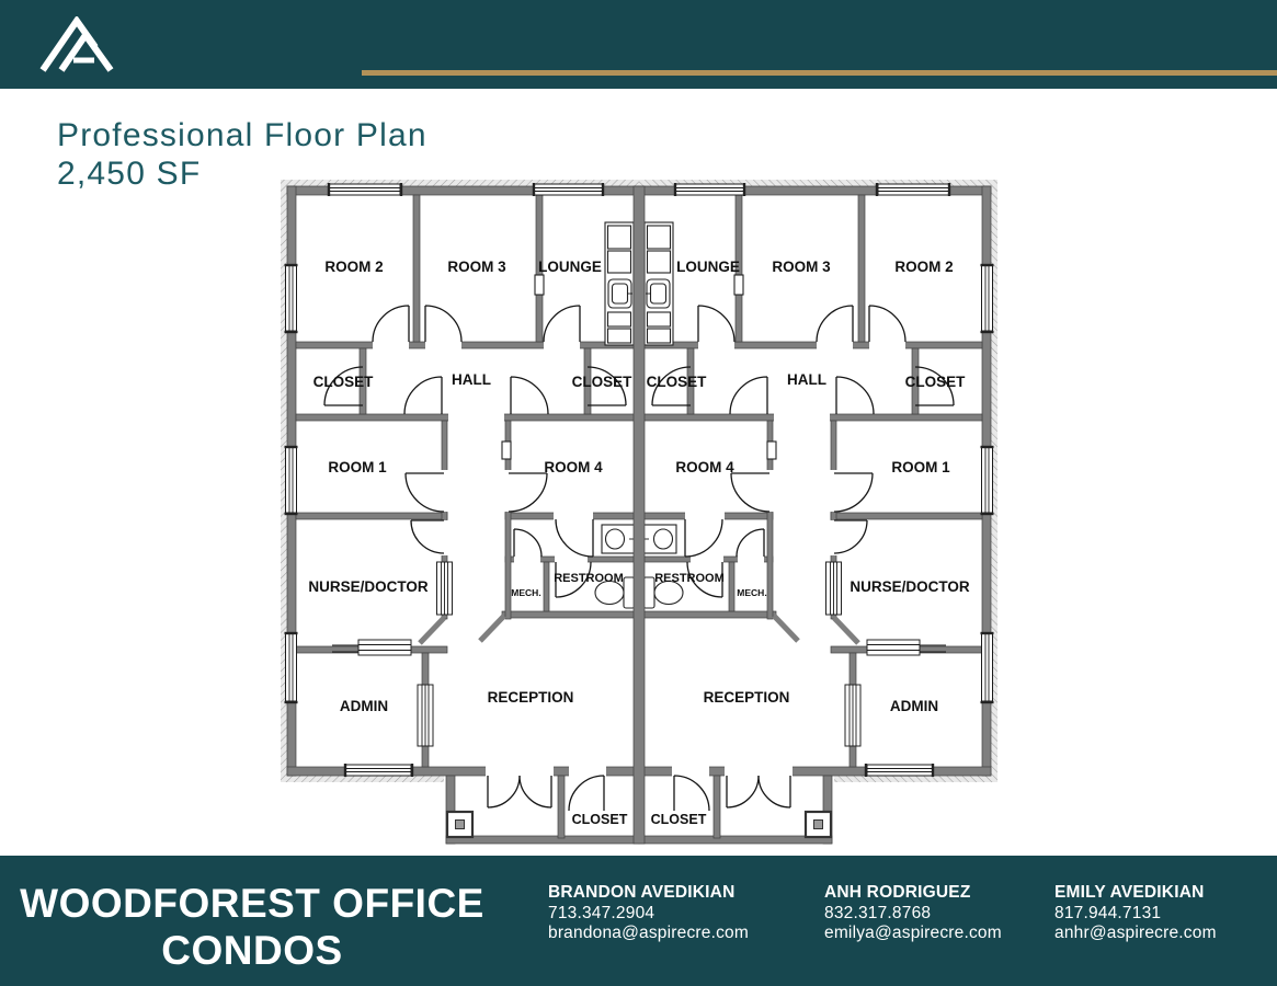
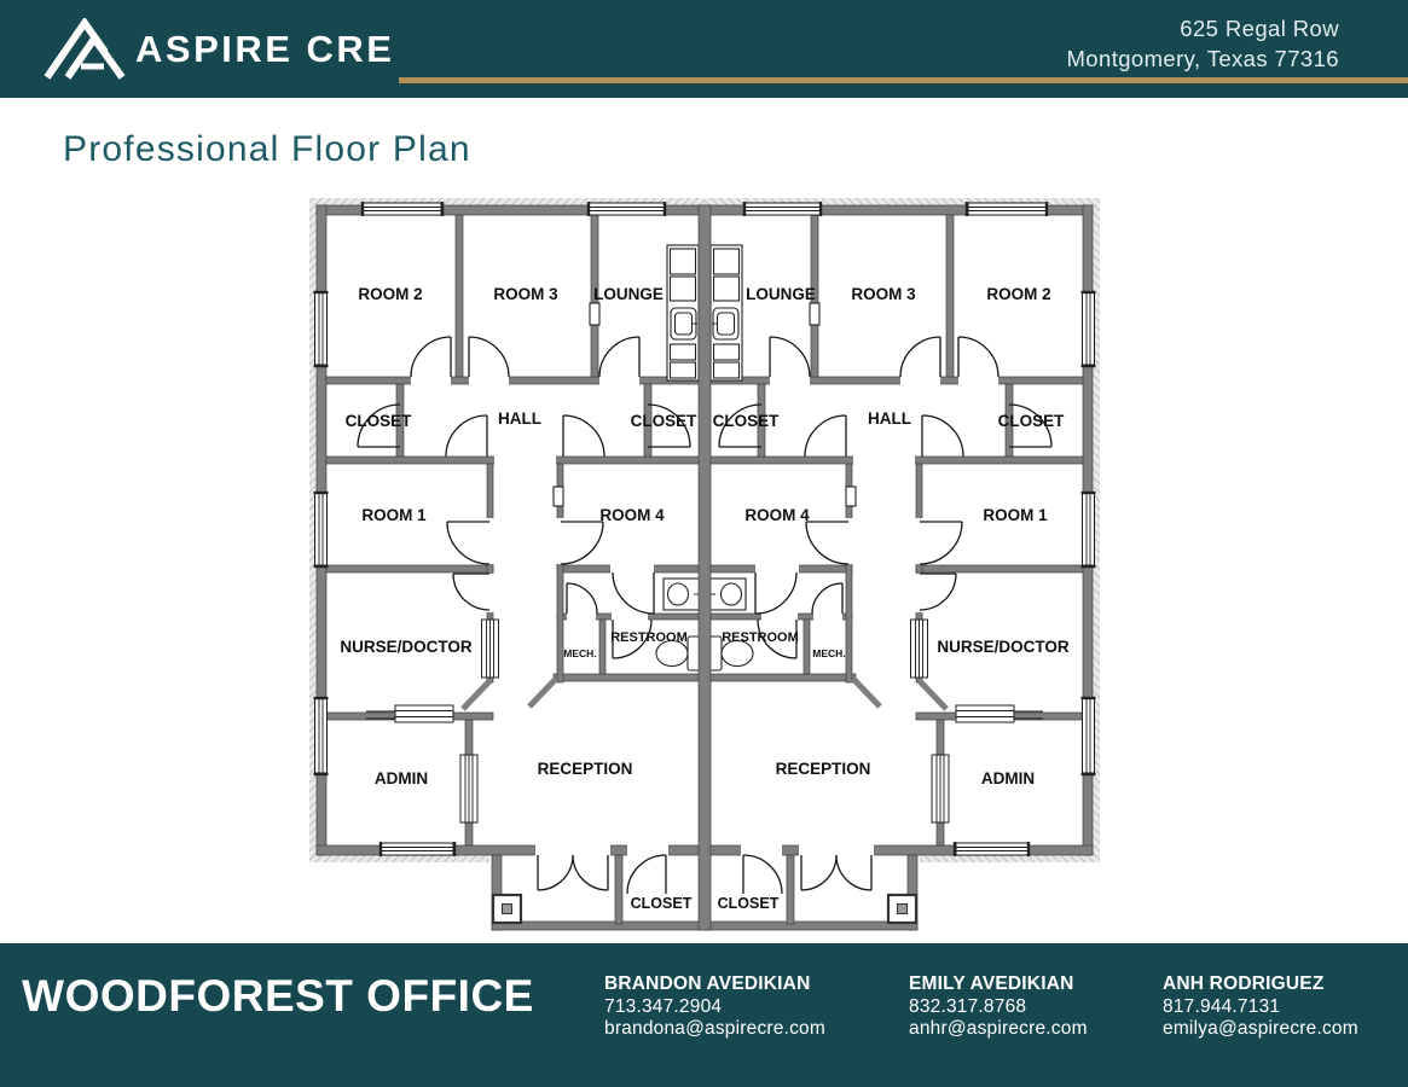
+ ASPIRE CRE
+ 625 Regal Row
+ Montgomery, Texas 77316
  Professional Floor Plan
- 2,450 SF
  ROOM 2
  ROOM 3
  LOUNGE
  CLOSET
  HALL
  CLOSET
  ROOM 1
  ROOM 4
  NURSE/DOCTOR
  MECH.
  RESTROOM
  ADMIN
  RECEPTION
  CLOSET
  LOUNGE
  ROOM 3
  ROOM 2
  CLOSET
  HALL
  CLOSET
  ROOM 4
  ROOM 1
  RESTROOM
  MECH.
  NURSE/DOCTOR
  RECEPTION
  ADMIN
  CLOSET
  WOODFOREST OFFICE
- CONDOS
  BRANDON AVEDIKIAN
  713.347.2904
  brandona@aspirecre.com
- ANH RODRIGUEZ
+ EMILY AVEDIKIAN
  832.317.8768
- emilya@aspirecre.com
+ anhr@aspirecre.com
- EMILY AVEDIKIAN
+ ANH RODRIGUEZ
  817.944.7131
- anhr@aspirecre.com
+ emilya@aspirecre.com
